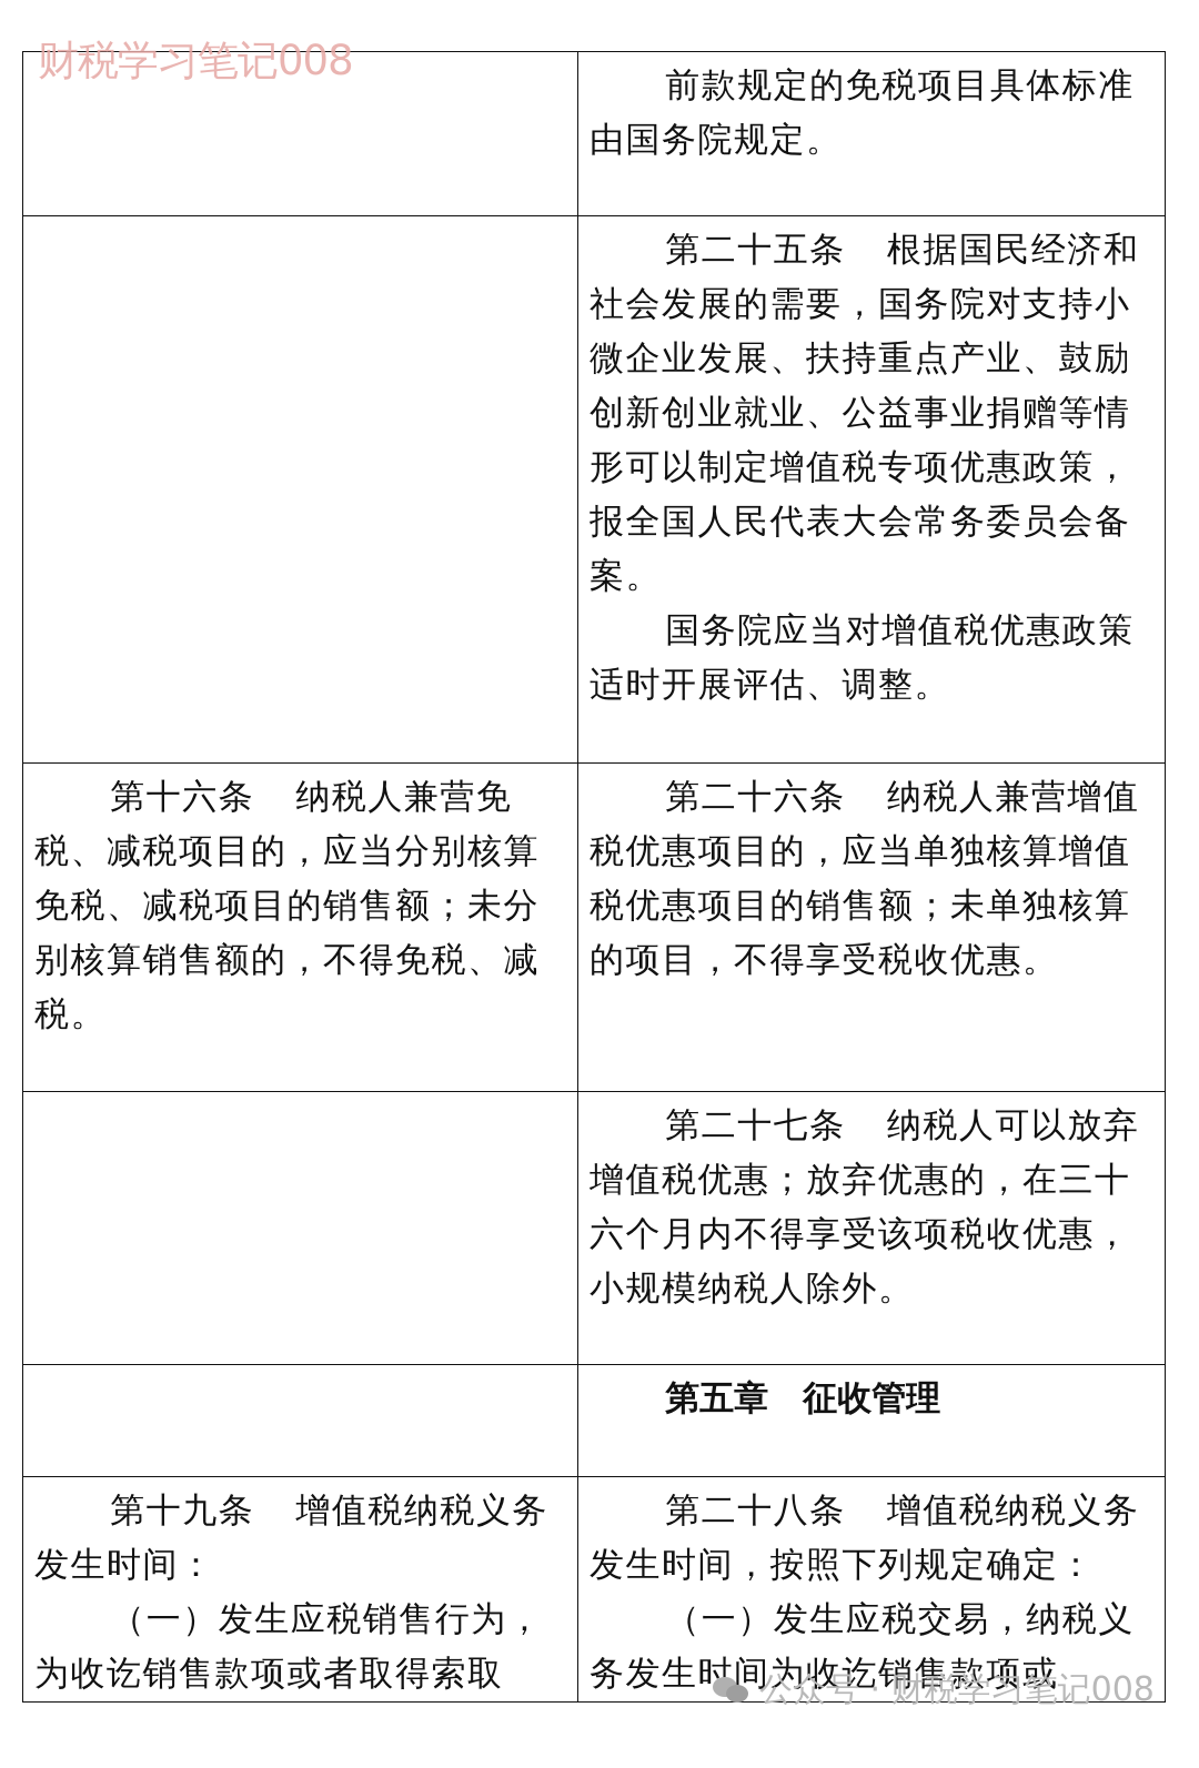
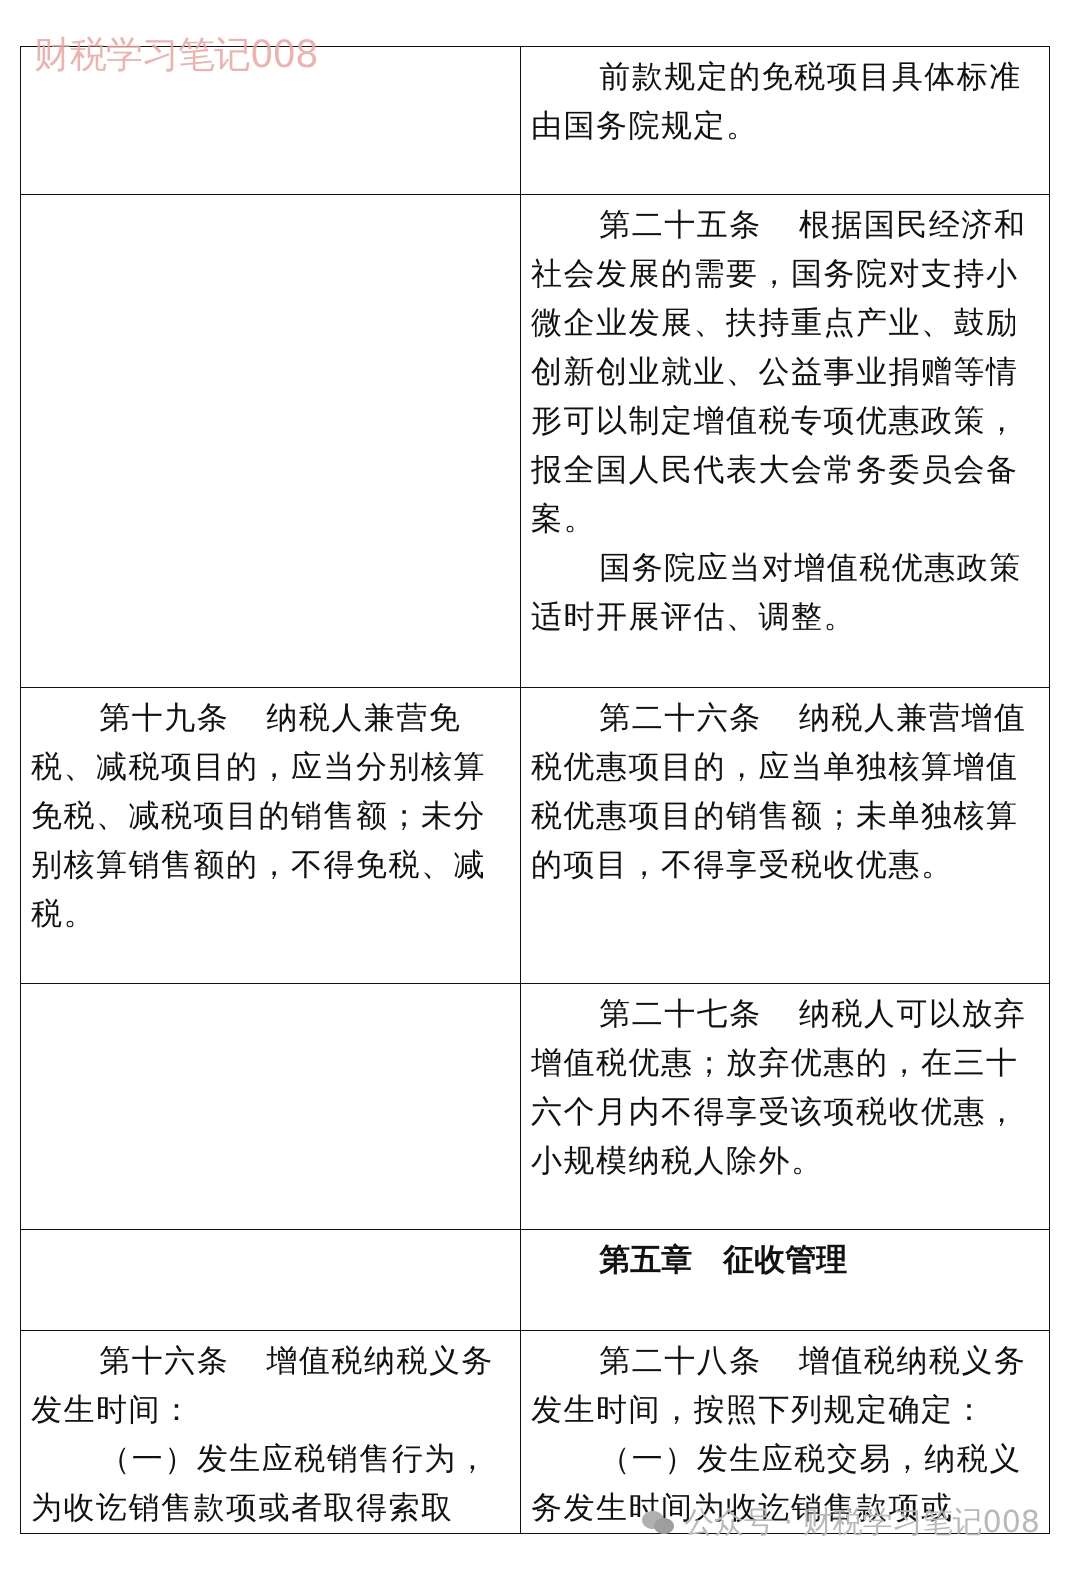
  财税学习笔记008
  	前款规定的免税项目具体标准由国务院规定。
  	第二十五条 根据国民经济和社会发展的需要，国务院对支持小微企业发展、扶持重点产业、鼓励创新创业就业、公益事业捐赠等情形可以制定增值税专项优惠政策，报全国人民代表大会常务委员会备案。 国务院应当对增值税优惠政策适时开展评估、调整。
- 第十六条 纳税人兼营免税、减税项目的，应当分别核算免税、减税项目的销售额；未分别核算销售额的，不得免税、减税。	第二十六条 纳税人兼营增值税优惠项目的，应当单独核算增值税优惠项目的销售额；未单独核算的项目，不得享受税收优惠。
+ 第十九条 纳税人兼营免税、减税项目的，应当分别核算免税、减税项目的销售额；未分别核算销售额的，不得免税、减税。	第二十六条 纳税人兼营增值税优惠项目的，应当单独核算增值税优惠项目的销售额；未单独核算的项目，不得享受税收优惠。
  	第二十七条 纳税人可以放弃增值税优惠；放弃优惠的，在三十六个月内不得享受该项税收优惠，小规模纳税人除外。
  	第五章 征收管理
- 第十九条 增值税纳税义务发生时间： （一）发生应税销售行为，为收讫销售款项或者取得索取	第二十八条 增值税纳税义务发生时间，按照下列规定确定： （一）发生应税交易，纳税义务发生时间为收讫销售款项或
+ 第十六条 增值税纳税义务发生时间： （一）发生应税销售行为，为收讫销售款项或者取得索取	第二十八条 增值税纳税义务发生时间，按照下列规定确定： （一）发生应税交易，纳税义务发生时间为收讫销售款项或
  公众号 · 财税学习笔记008
